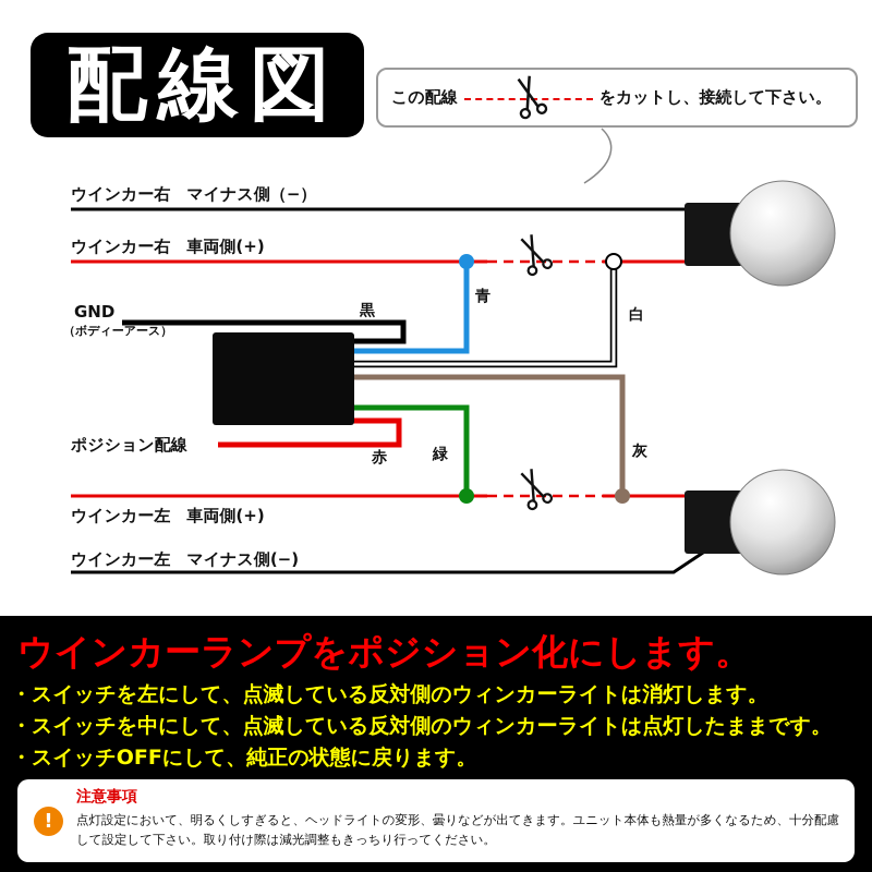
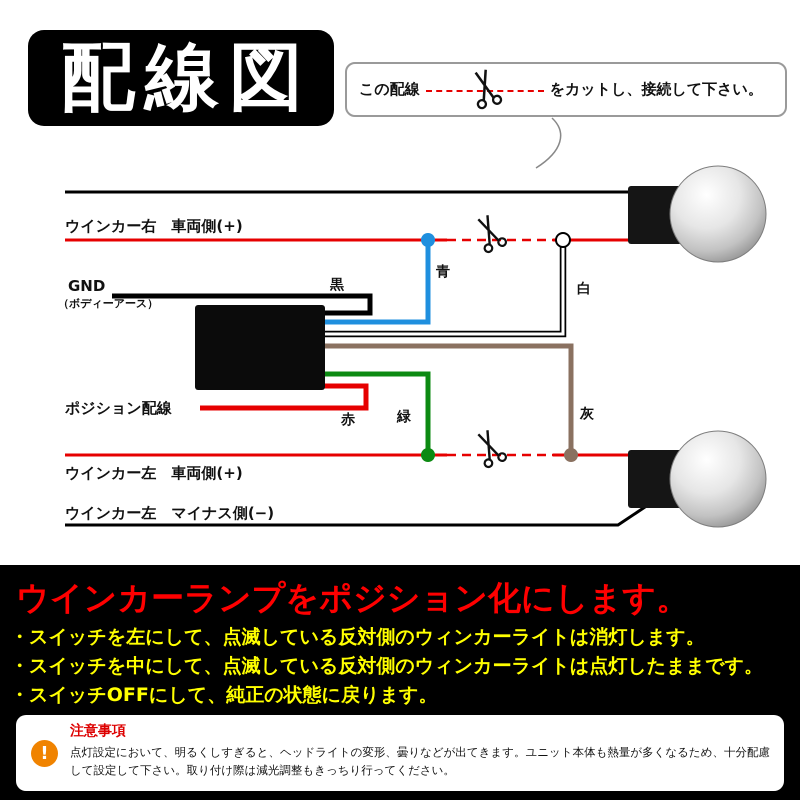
  配線図
  この配線
  をカットし、接続して下さい。
- ウインカー右 マイナス側（−）
  ウインカー右 車両側(+)
  GND
  （ボディーアース）
  黒
  青
  白
  ポジション配線
  赤
  緑
  灰
  ウインカー左 車両側(+)
  ウインカー左 マイナス側(−)
  ウインカーランプをポジション化にします。
  ・スイッチを左にして、点滅している反対側のウィンカーライトは消灯します。
  ・スイッチを中にして、点滅している反対側のウィンカーライトは点灯したままです。
  ・スイッチOFFにして、純正の状態に戻ります。
  !
  注意事項
  点灯設定において、明るくしすぎると、ヘッドライトの変形、曇りなどが出てきます。ユニット本体も熱量が多くなるため、十分配慮して設定して下さい。取り付け際は減光調整もきっちり行ってください。
